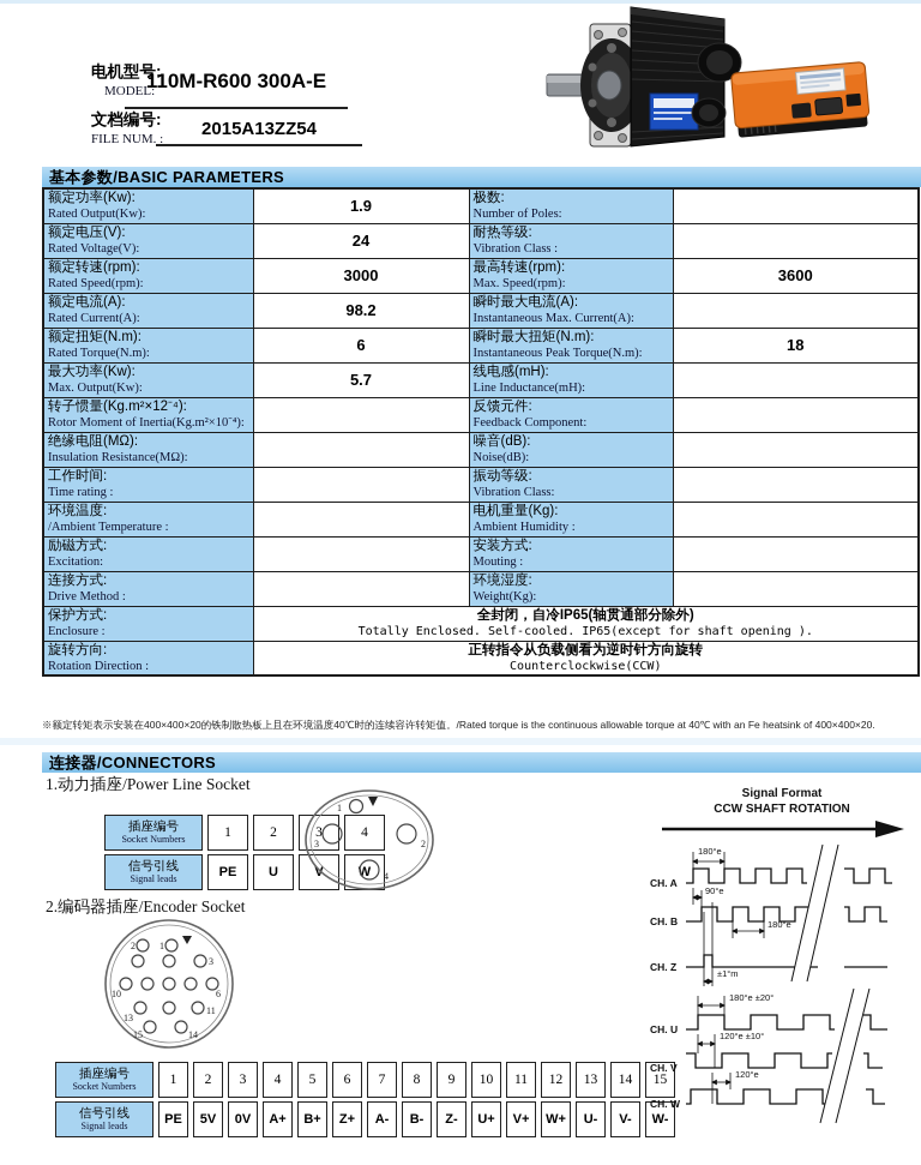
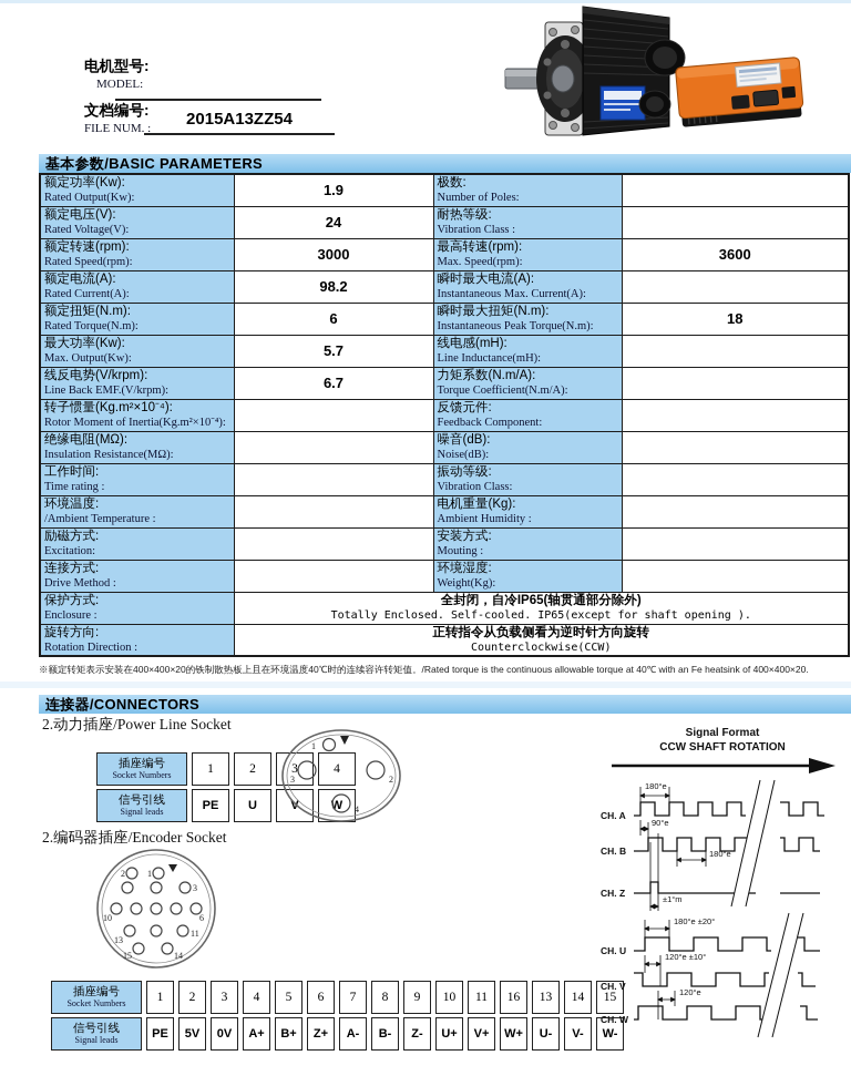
  电机型号:
  MODEL:
- 110M-R600 300A-E
  文档编号:
  FILE NUM. :
  2015A13ZZ54
  基本参数/BASIC PARAMETERS
  额定功率(Kw):Rated Output(Kw):	1.9	极数:Number of Poles:
  额定电压(V):Rated Voltage(V):	24	耐热等级:Vibration Class :
  额定转速(rpm):Rated Speed(rpm):	3000	最高转速(rpm):Max. Speed(rpm):	3600
  额定电流(A):Rated Current(A):	98.2	瞬时最大电流(A):Instantaneous Max. Current(A):
  额定扭矩(N.m):Rated Torque(N.m):	6	瞬时最大扭矩(N.m):Instantaneous Peak Torque(N.m):	18
  最大功率(Kw):Max. Output(Kw):	5.7	线电感(mH):Line Inductance(mH):
+ 线反电势(V/krpm):Line Back EMF.(V/krpm):	6.7	力矩系数(N.m/A):Torque Coefficient(N.m/A):
- 转子惯量(Kg.m²×12⁻⁴):Rotor Moment of Inertia(Kg.m²×10⁻⁴):		反馈元件:Feedback Component:
+ 转子惯量(Kg.m²×10⁻⁴):Rotor Moment of Inertia(Kg.m²×10⁻⁴):		反馈元件:Feedback Component:
  绝缘电阻(MΩ):Insulation Resistance(MΩ):		噪音(dB):Noise(dB):
  工作时间:Time rating :		振动等级:Vibration Class:
  环境温度:/Ambient Temperature :		电机重量(Kg):Ambient Humidity :
  励磁方式:Excitation:		安装方式:Mouting :
  连接方式:Drive Method :		环境湿度:Weight(Kg):
  保护方式: Enclosure :	全封闭，自冷IP65(轴贯通部分除外) Totally Enclosed. Self-cooled. IP65(except for shaft opening ).
  旋转方向: Rotation Direction :	正转指令从负载侧看为逆时针方向旋转 Counterclockwise(CCW)
  ※额定转矩表示安装在400×400×20的铁制散热板上且在环境温度40℃时的连续容许转矩值。/Rated torque is the continuous allowable torque at 40℃ with an Fe heatsink of 400×400×20.
  连接器/CONNECTORS
- 1.动力插座/Power Line Socket
+ 2.动力插座/Power Line Socket
  插座编号 Socket Numbers	1	2	3	4
  信号引线 Signal leads	PE	U	V	W
  1
  2
  3
  4
  2.编码器插座/Encoder Socket
  2
  1
  3
  10
  6
  13
  11
  15
  14
- 插座编号 Socket Numbers	1	2	3	4	5	6	7	8	9	10	11	12	13	14	15
+ 插座编号 Socket Numbers	1	2	3	4	5	6	7	8	9	10	11	16	13	14	15
  信号引线 Signal leads	PE	5V	0V	A+	B+	Z+	A-	B-	Z-	U+	V+	W+	U-	V-	W-
  Signal Format
  CCW SHAFT ROTATION
  CH. A
  CH. B
  CH. Z
  CH. U
  CH. V
  CH. W
  180°e
  90°e
  180°e
  ±1°m
  180°e ±20°
  120°e ±10°
  120°e
